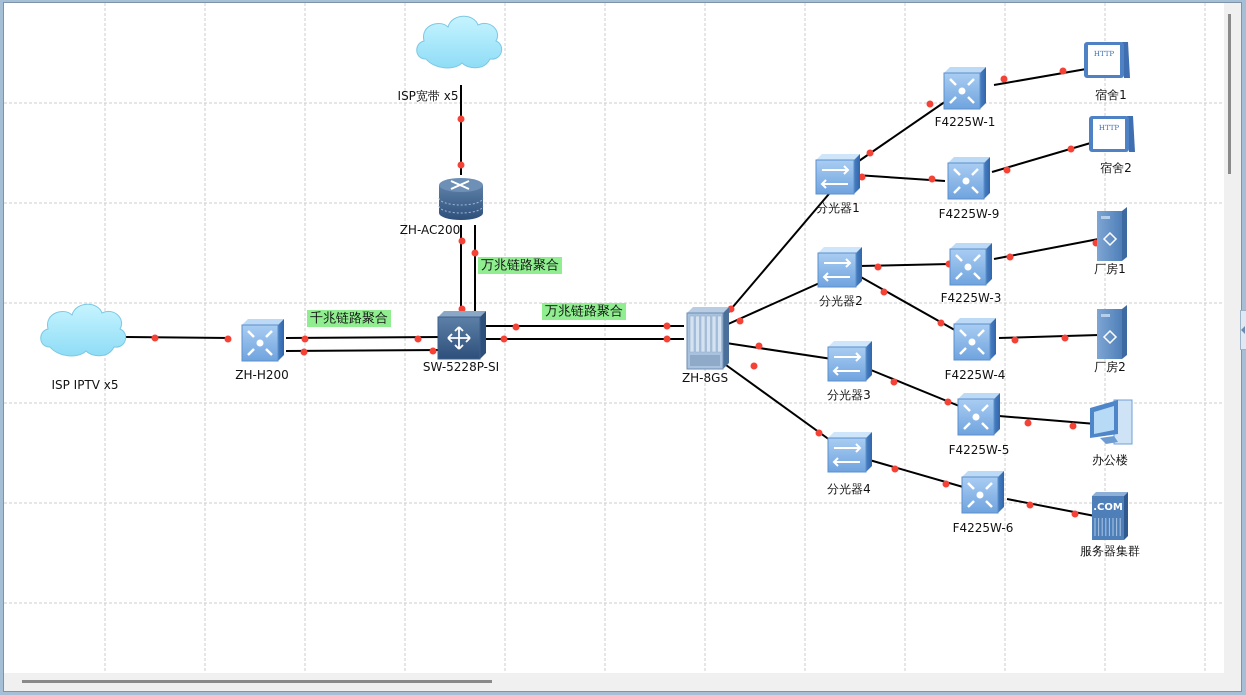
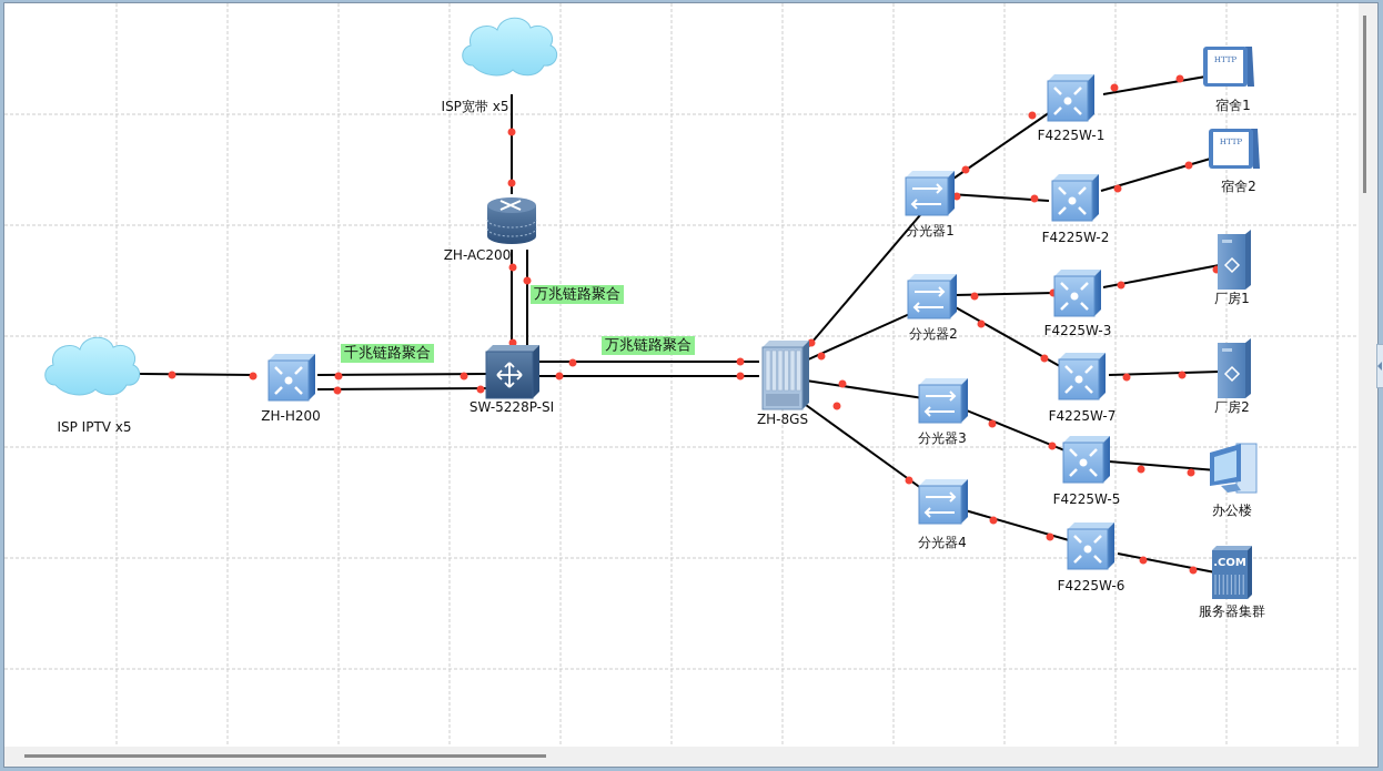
  HTTP
  HTTP
  .COM
  ISP IPTV x5
  ISP宽带 x5
  ZH-H200
  ZH-AC200
  SW-5228P-SI
  ZH-8GS
  分光器1
  分光器2
  分光器3
  分光器4
  F4225W-1
- F4225W-9
+ F4225W-2
  F4225W-3
- F4225W-4
+ F4225W-7
  F4225W-5
  F4225W-6
  宿舍1
  宿舍2
  厂房1
  厂房2
  办公楼
  服务器集群
  千兆链路聚合
  万兆链路聚合
  万兆链路聚合
